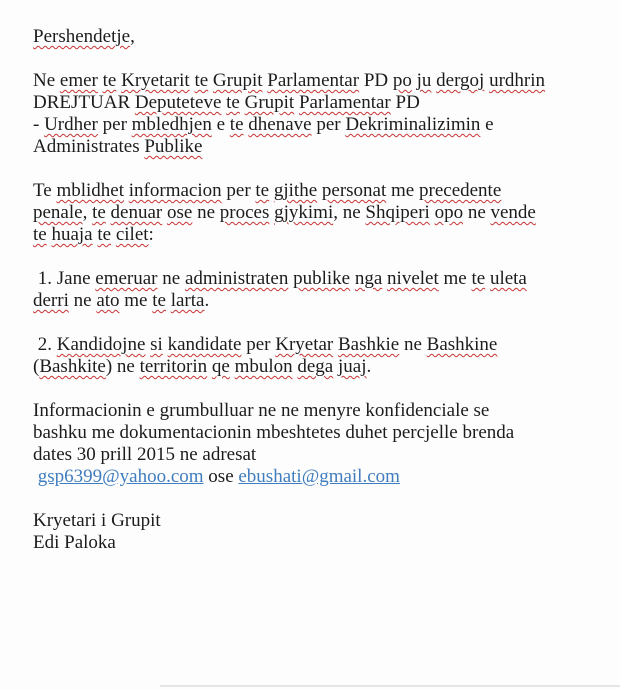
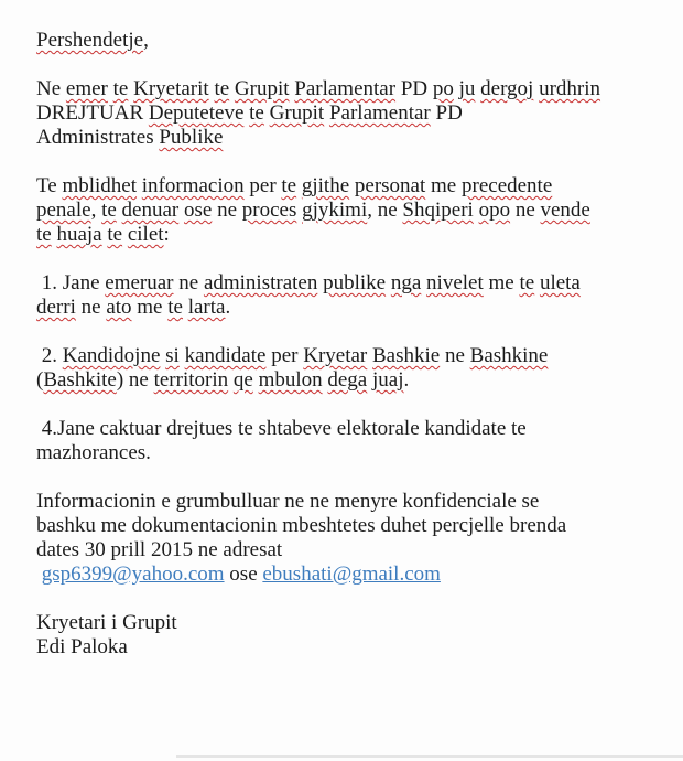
  Pershendetje,
  Ne emer te Kryetarit te Grupit Parlamentar PD po ju dergoj urdhrin
  DREJTUAR Deputeteve te Grupit Parlamentar PD
- - Urdher per mbledhjen e te dhenave per Dekriminalizimin e
  Administrates Publike
  Te mblidhet informacion per te gjithe personat me precedente
  penale, te denuar ose ne proces gjykimi, ne Shqiperi opo ne vende
  te huaja te cilet:
  1. Jane emeruar ne administraten publike nga nivelet me te uleta
  derri ne ato me te larta.
  2. Kandidojne si kandidate per Kryetar Bashkie ne Bashkine
  (Bashkite) ne territorin qe mbulon dega juaj.
+ 4.Jane caktuar drejtues te shtabeve elektorale kandidate te
+ mazhorances.
  Informacionin e grumbulluar ne ne menyre konfidenciale se
  bashku me dokumentacionin mbeshtetes duhet percjelle brenda
  dates 30 prill 2015 ne adresat
  gsp6399@yahoo.com ose ebushati@gmail.com
  Kryetari i Grupit
  Edi Paloka
